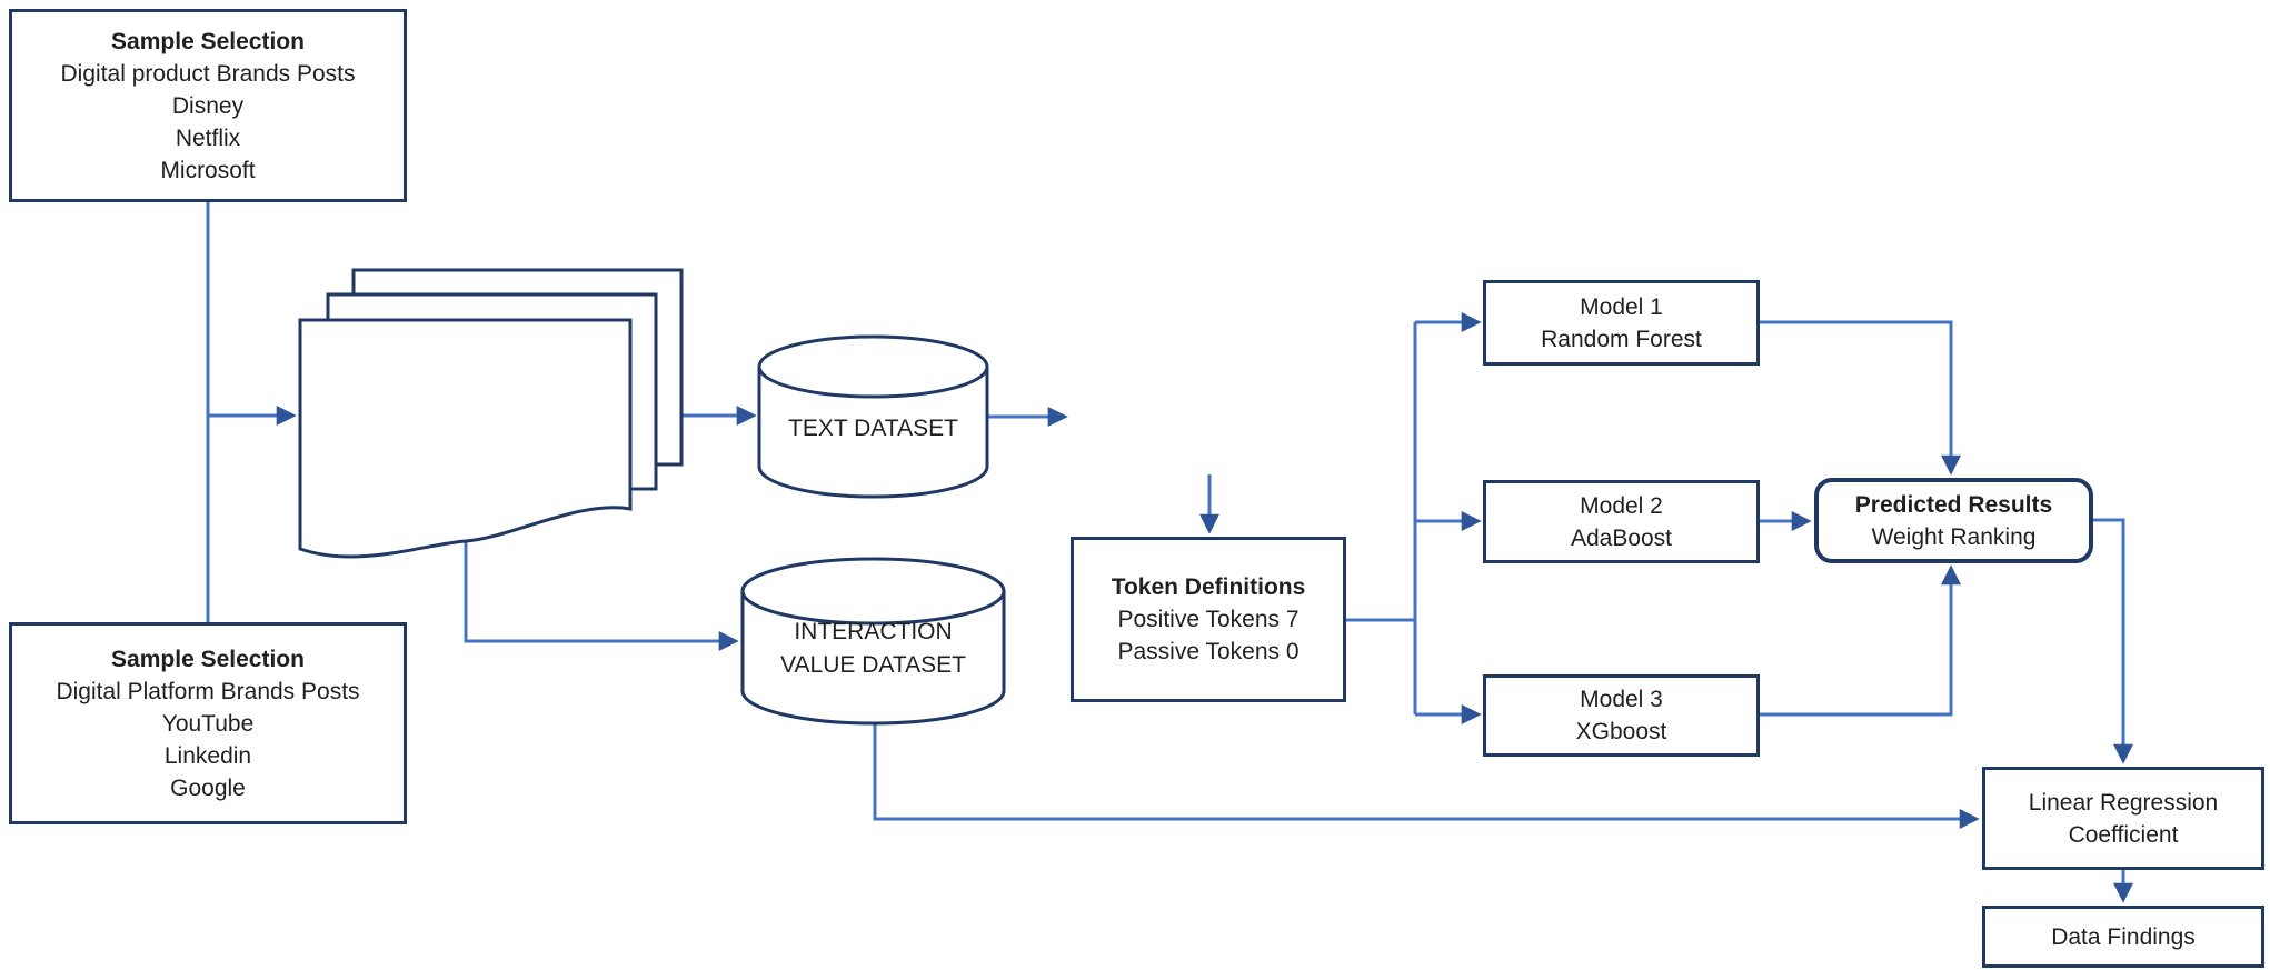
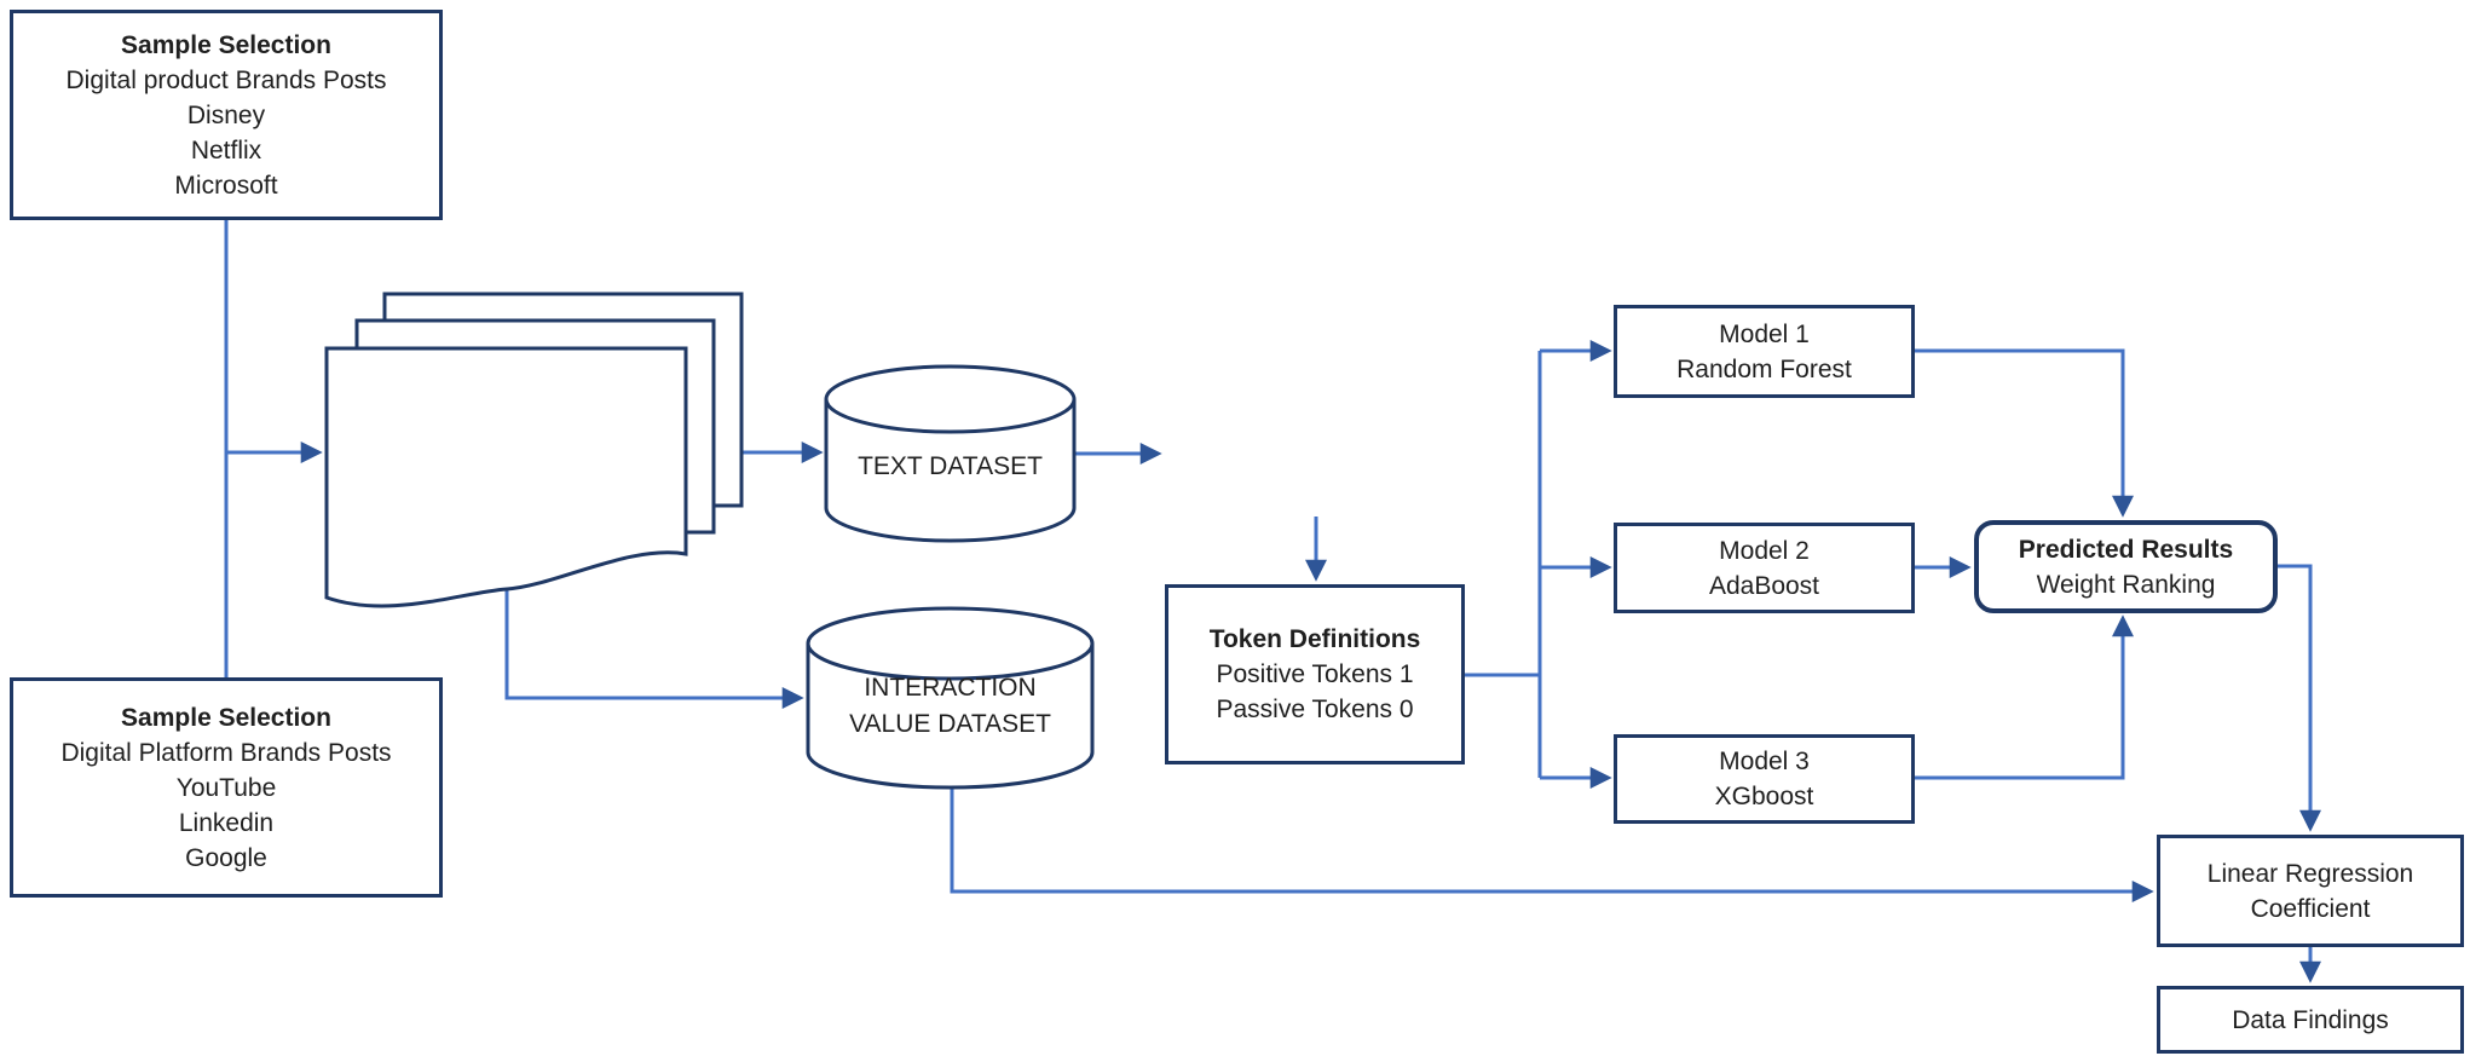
  Sample Selection
  Digital product Brands Posts
  Disney
  Netflix
  Microsoft
  Sample Selection
  Digital Platform Brands Posts
  YouTube
  Linkedin
  Google
  TEXT DATASET
  INTERACTION
  VALUE DATASET
  Token Definitions
- Positive Tokens 7
+ Positive Tokens 1
  Passive Tokens 0
  Model 1
  Random Forest
  Model 2
  AdaBoost
  Model 3
  XGboost
  Predicted Results
  Weight Ranking
  Linear Regression
  Coefficient
  Data Findings
